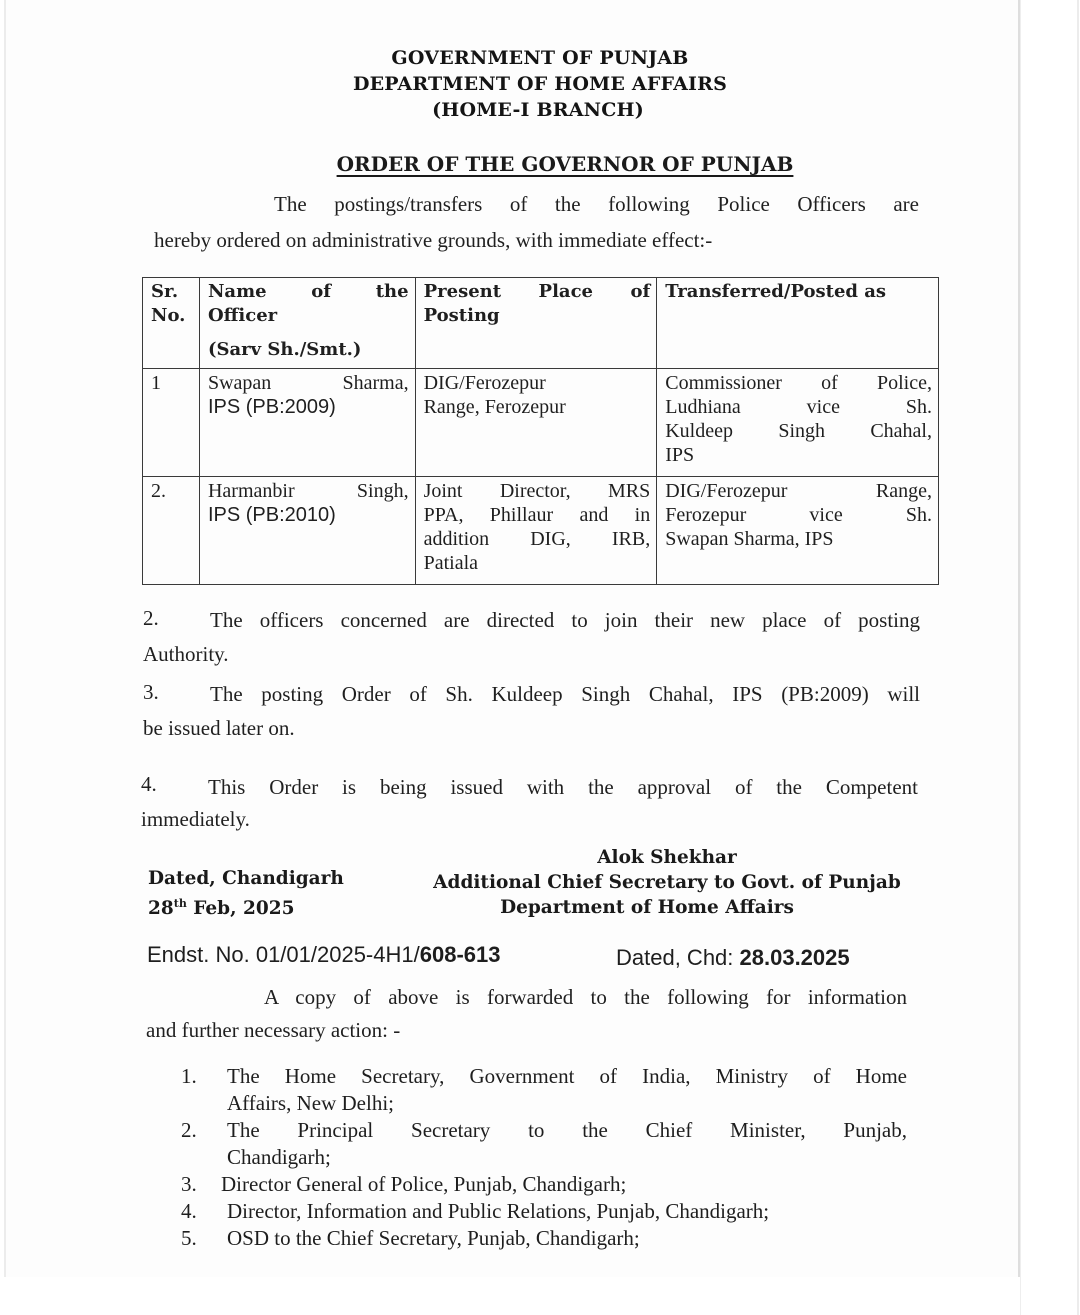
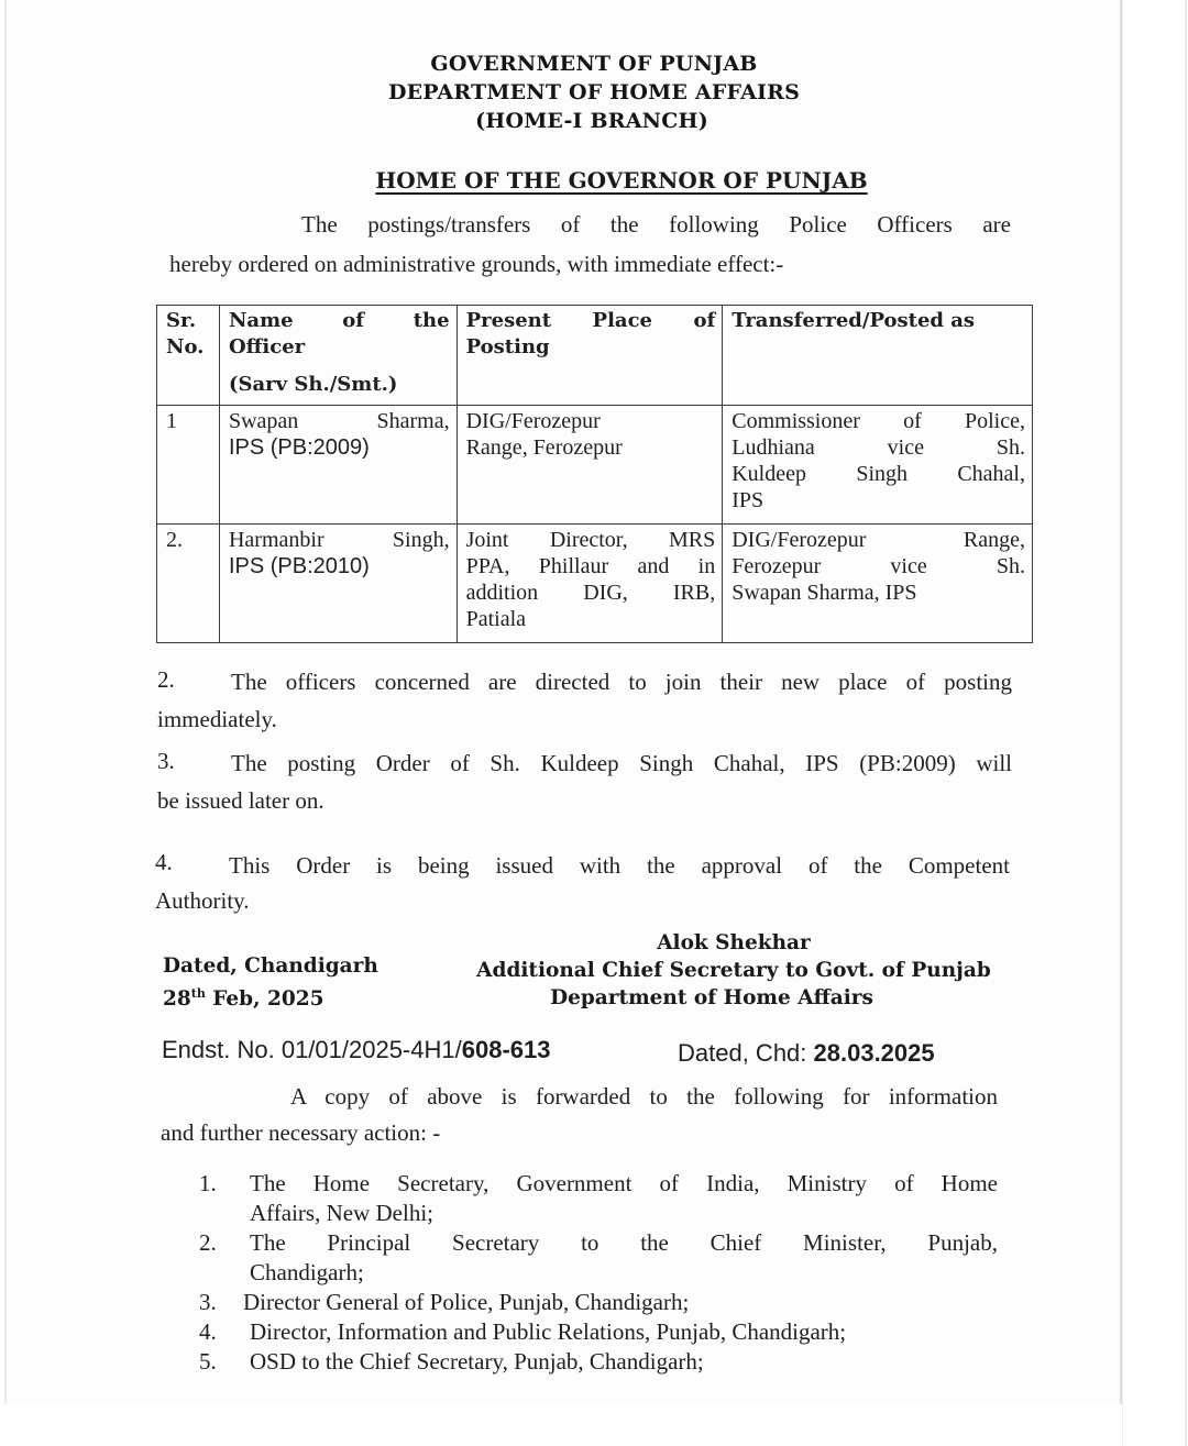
  GOVERNMENT OF PUNJAB
  DEPARTMENT OF HOME AFFAIRS
  (HOME-I BRANCH)
- ORDER OF THE GOVERNOR OF PUNJAB
+ HOME OF THE GOVERNOR OF PUNJAB
  The postings/transfers of the following Police Officers are
  hereby ordered on administrative grounds, with immediate effect:-
  Sr. No.	Name of the Officer (Sarv Sh./Smt.)	Present Place of Posting	Transferred/Posted as
  1	Swapan Sharma, IPS (PB:2009)	DIG/Ferozepur Range, Ferozepur	Commissioner of Police, Ludhiana vice Sh. Kuldeep Singh Chahal, IPS
  2.	Harmanbir Singh, IPS (PB:2010)	Joint Director, MRS PPA, Phillaur and in addition DIG, IRB, Patiala	DIG/Ferozepur Range, Ferozepur vice Sh. Swapan Sharma, IPS
  2.
  The officers concerned are directed to join their new place of posting
- Authority.
+ immediately.
  3.
  The posting Order of Sh. Kuldeep Singh Chahal, IPS (PB:2009) will
  be issued later on.
  4.
  This Order is being issued with the approval of the Competent
- immediately.
+ Authority.
  Dated, Chandigarh
  28th Feb, 2025
  Alok Shekhar
  Additional Chief Secretary to Govt. of Punjab
  Department of Home Affairs
  Endst. No. 01/01/2025-4H1/608-613
  Dated, Chd: 28.03.2025
  A copy of above is forwarded to the following for information
  and further necessary action: -
  1.
  The Home Secretary, Government of India, Ministry of Home
  Affairs, New Delhi;
  2.
  The Principal Secretary to the Chief Minister, Punjab,
  Chandigarh;
  3.
  Director General of Police, Punjab, Chandigarh;
  4.
  Director, Information and Public Relations, Punjab, Chandigarh;
  5.
  OSD to the Chief Secretary, Punjab, Chandigarh;
